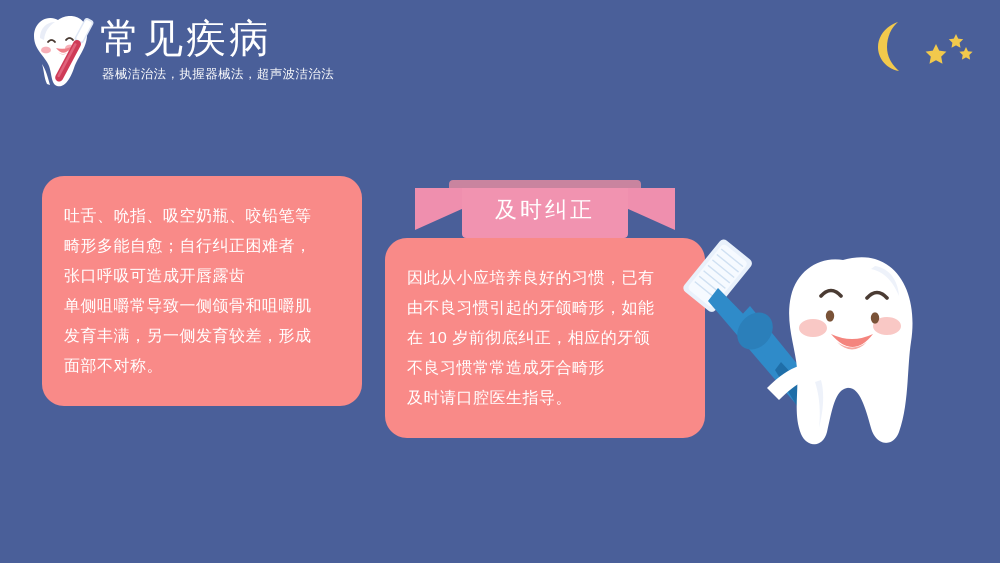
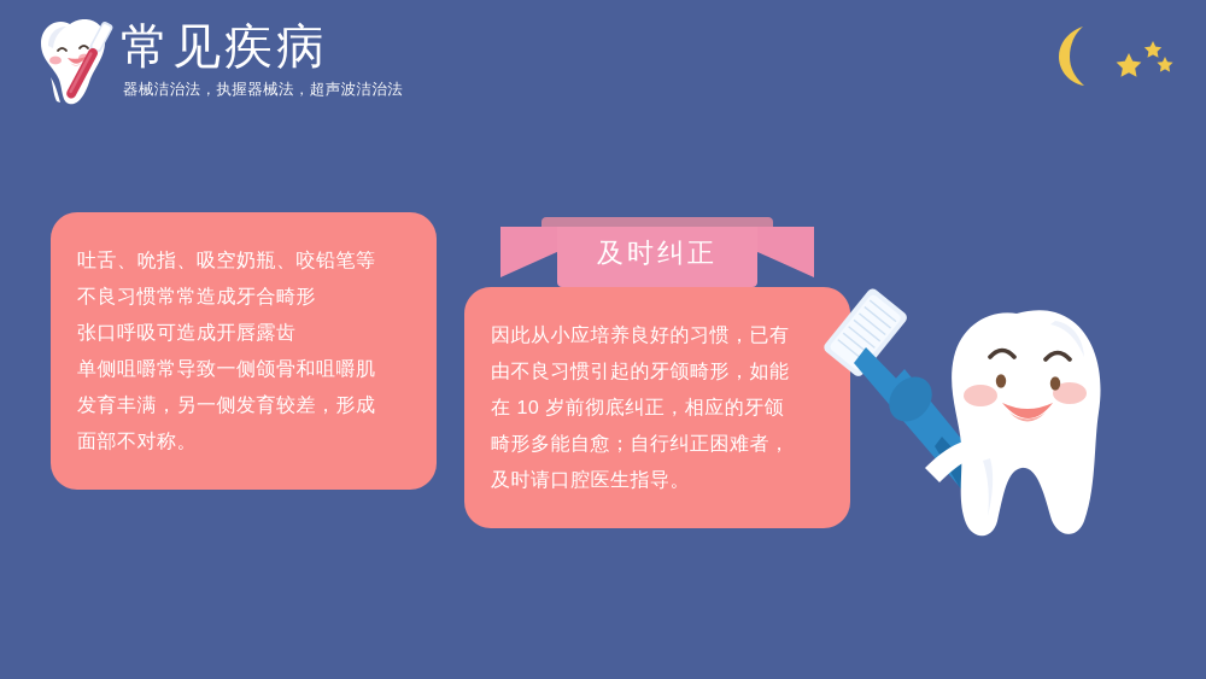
  常见疾病
  器械洁治法，执握器械法，超声波洁治法
  吐舌、吮指、吸空奶瓶、咬铅笔等
- 畸形多能自愈；自行纠正困难者，
+ 不良习惯常常造成牙合畸形
  张口呼吸可造成开唇露齿
  单侧咀嚼常导致一侧颌骨和咀嚼肌
  发育丰满，另一侧发育较差，形成
  面部不对称。
  及时纠正
  因此从小应培养良好的习惯，已有
  由不良习惯引起的牙颌畸形，如能
  在 10 岁前彻底纠正，相应的牙颌
- 不良习惯常常造成牙合畸形
+ 畸形多能自愈；自行纠正困难者，
  及时请口腔医生指导。
